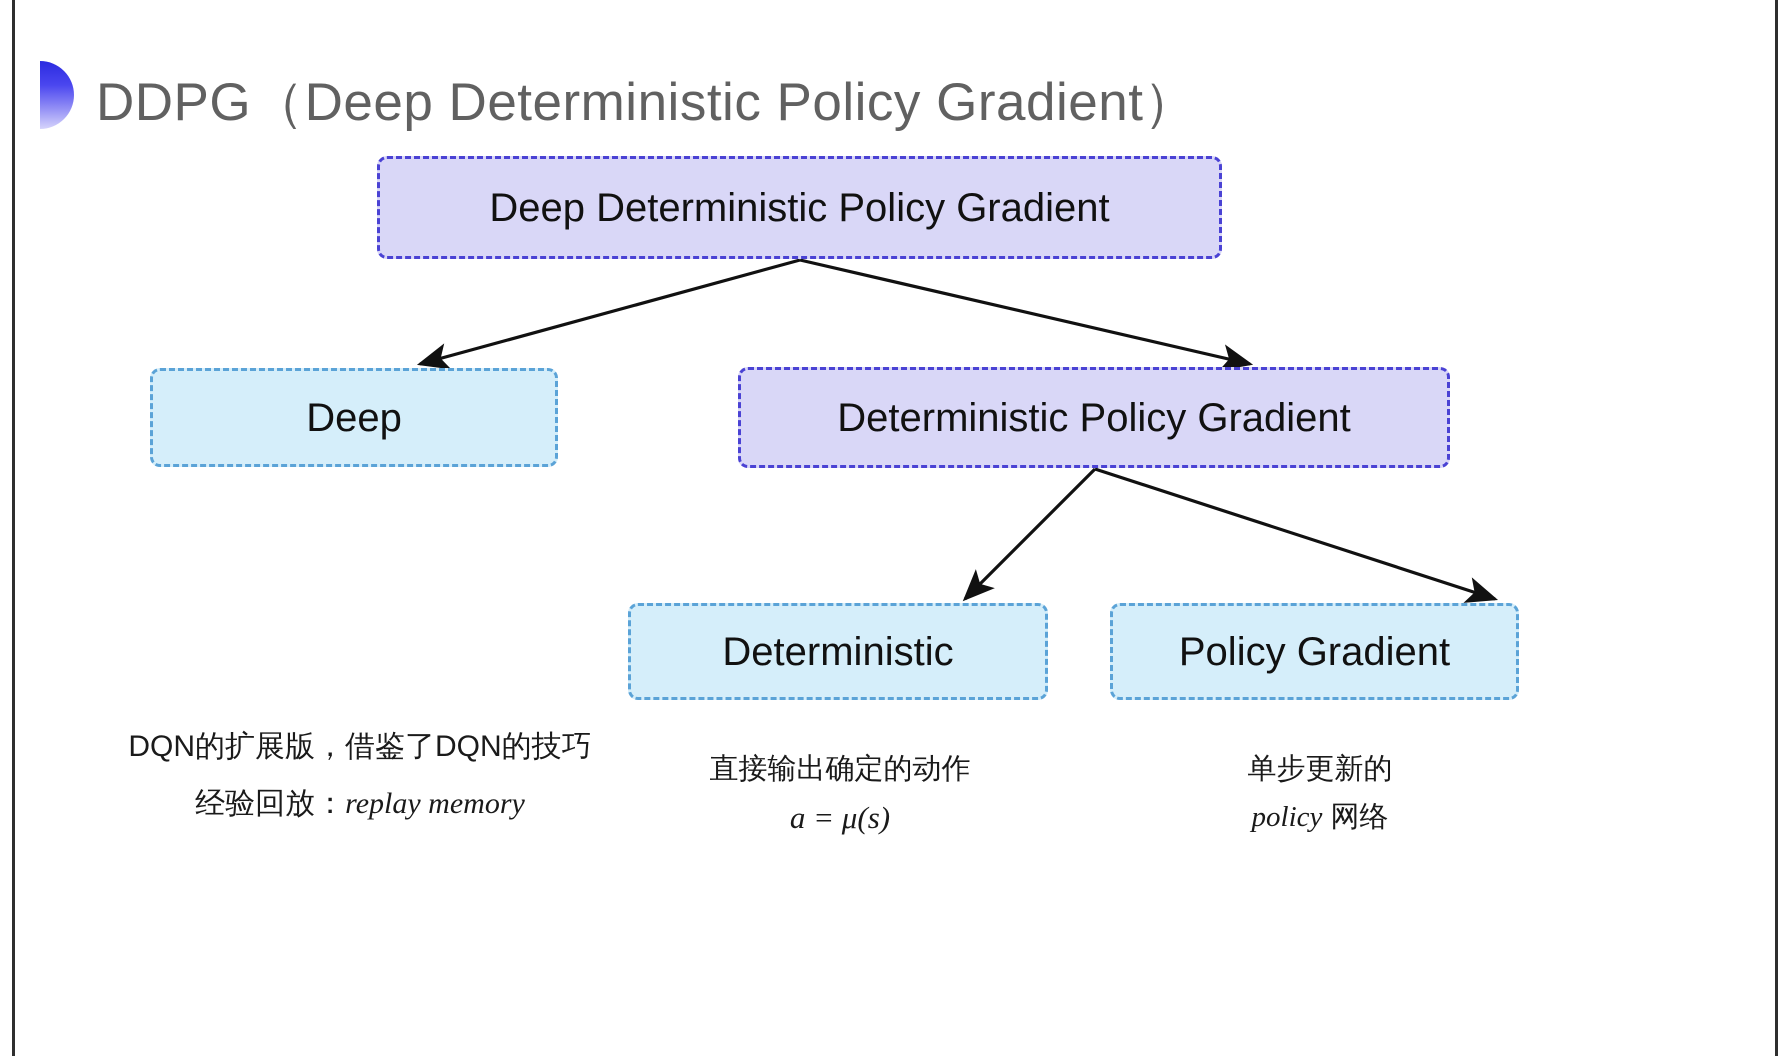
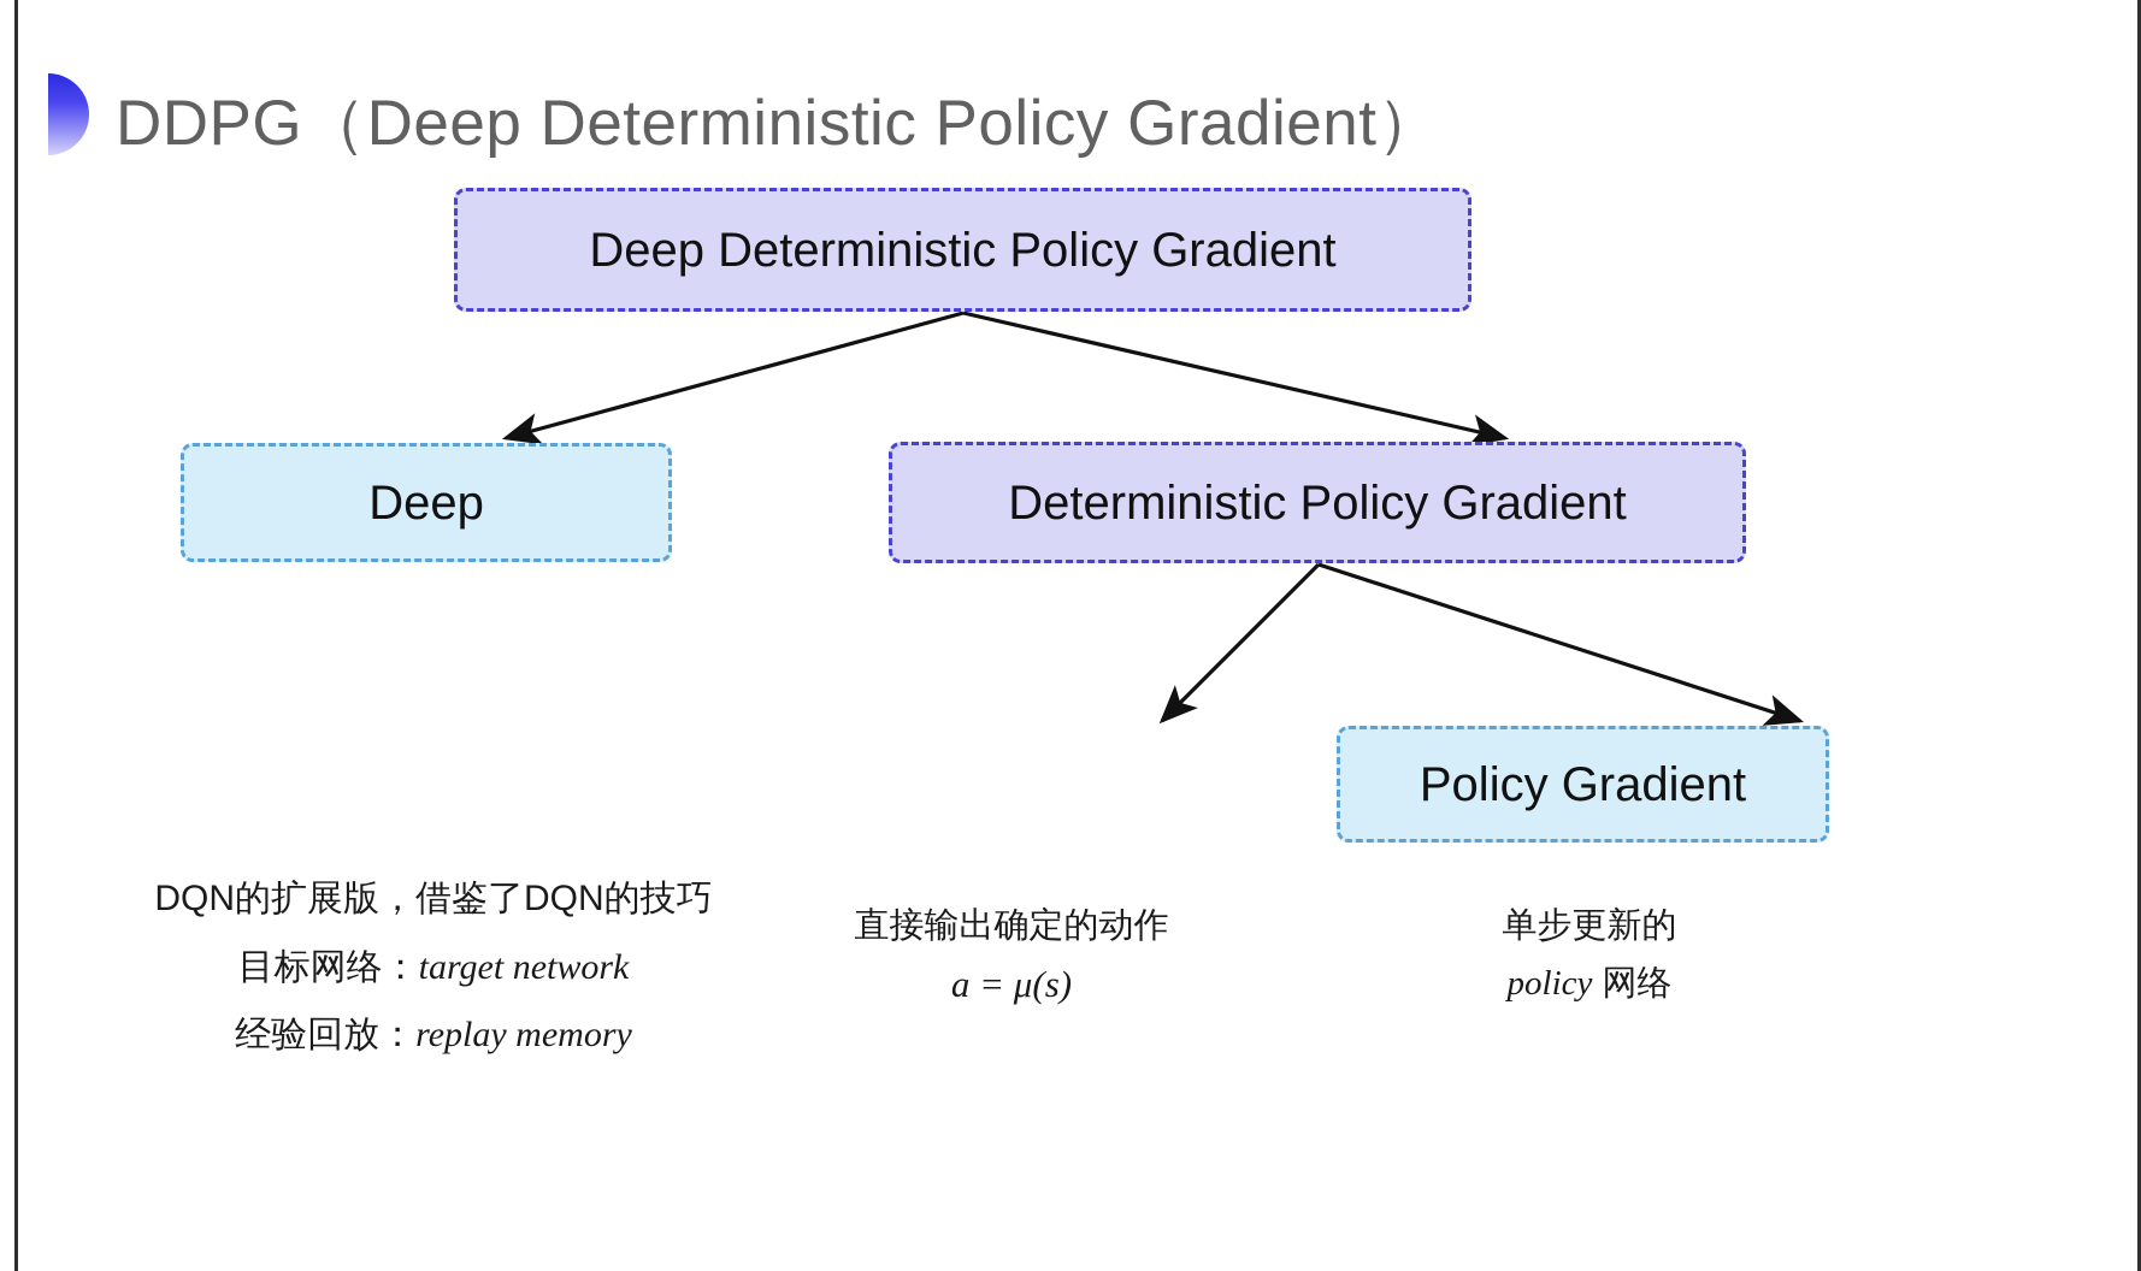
  DDPG（Deep Deterministic Policy Gradient）
  Deep Deterministic Policy Gradient
  Deep
  Deterministic Policy Gradient
- Deterministic
  Policy Gradient
  DQN的扩展版，借鉴了DQN的技巧
+ 目标网络：target network
  经验回放：replay memory
  直接输出确定的动作
  a = μ(s)
  单步更新的
  policy 网络
